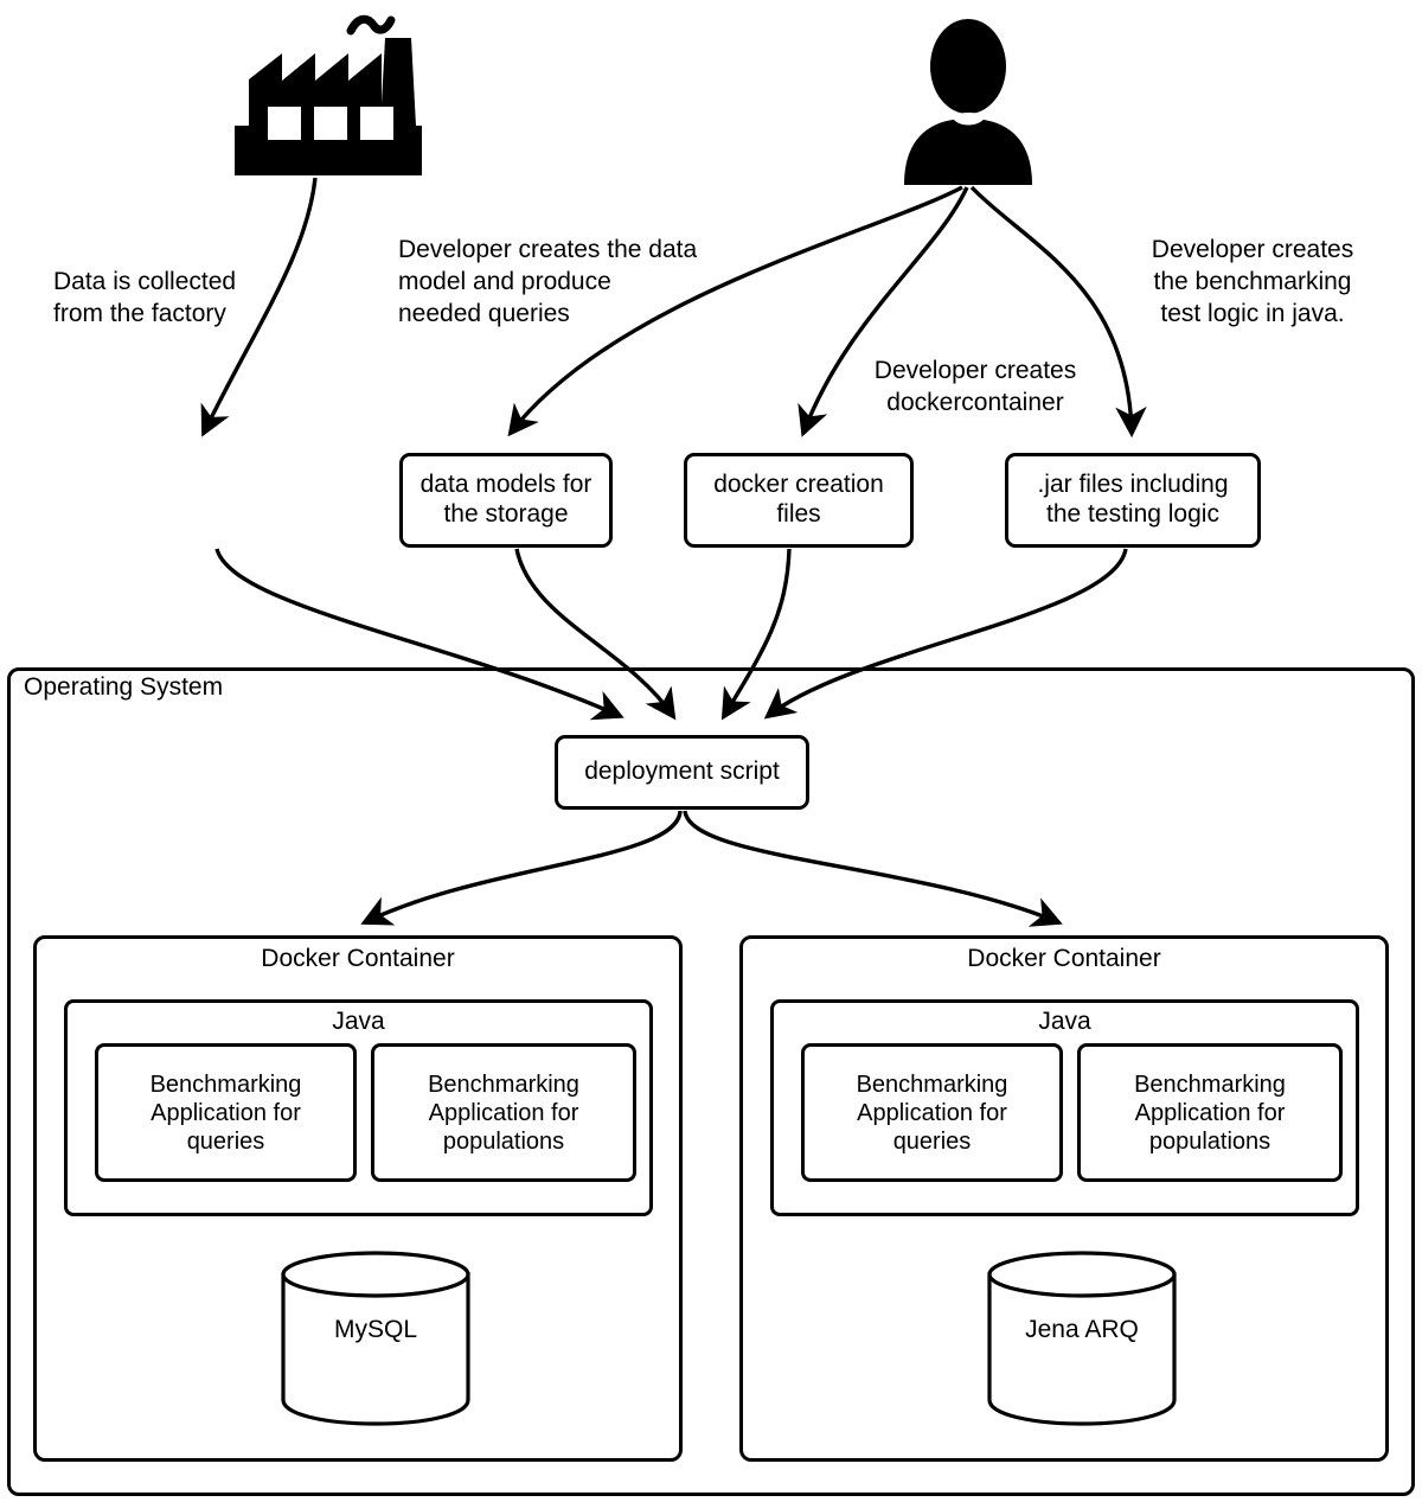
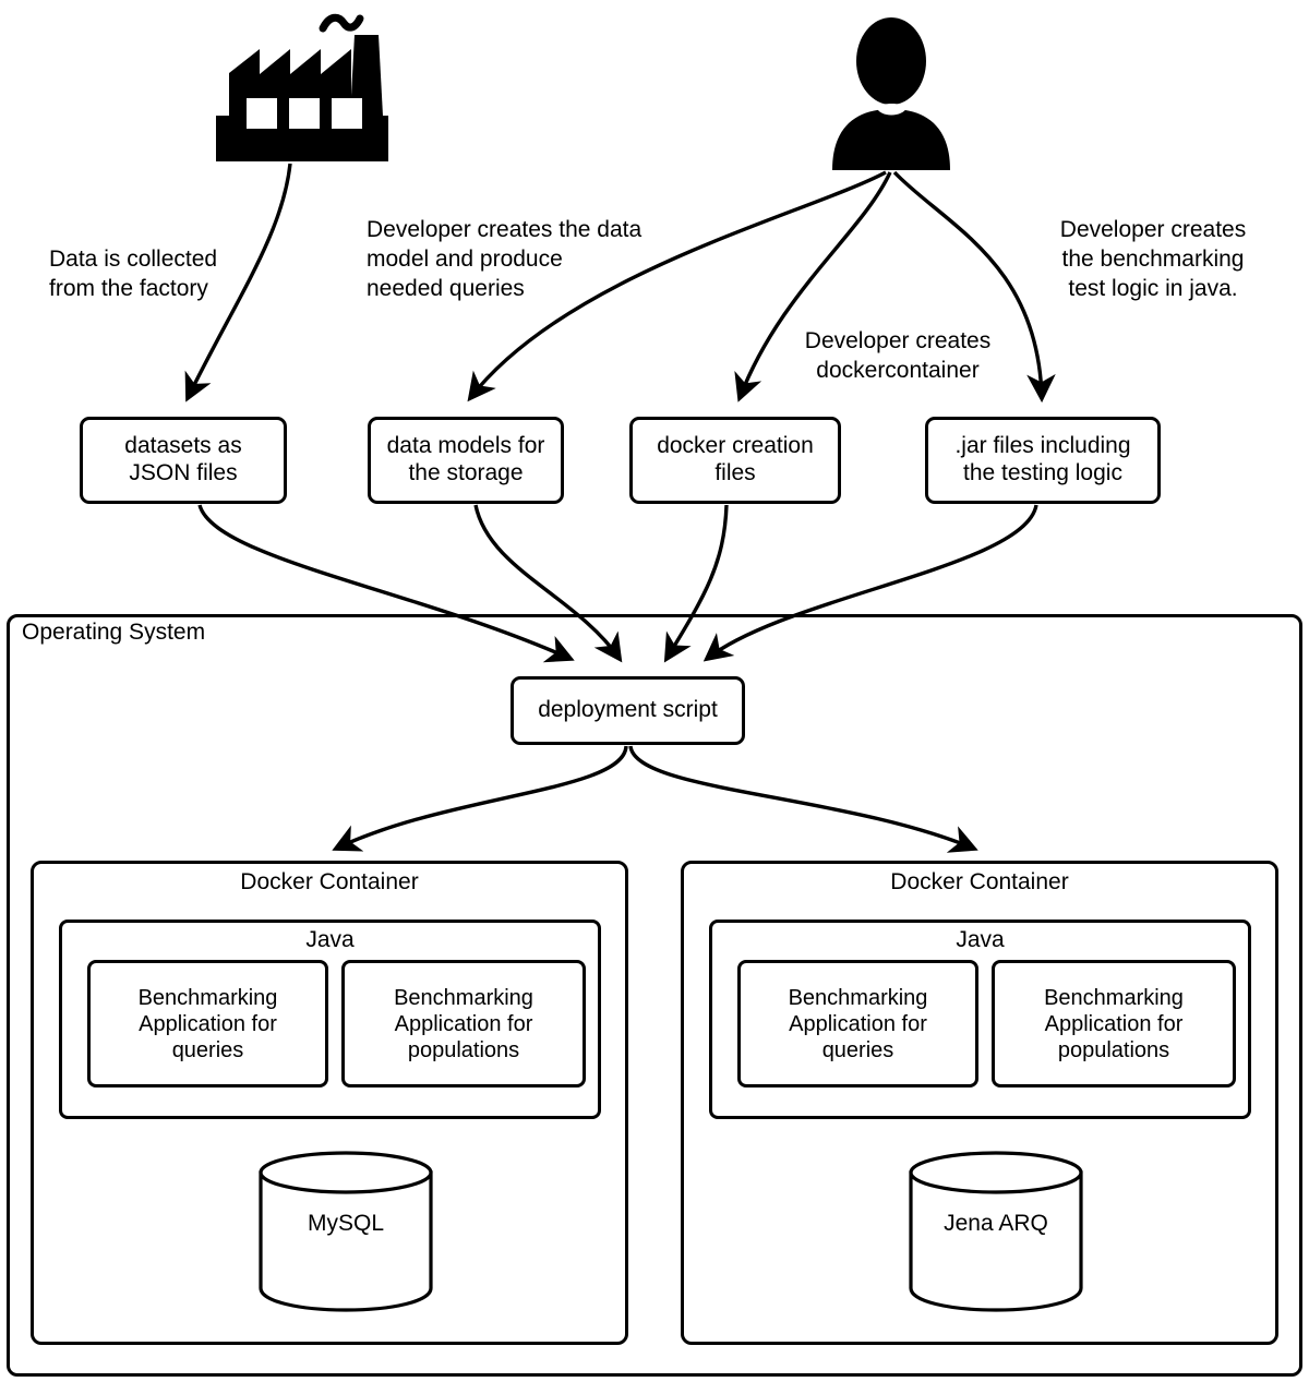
  Data is collected
  from the factory
  Developer creates the data
  model and produce
  needed queries
  Developer creates
  dockercontainer
  Developer creates
  the benchmarking
  test logic in java.
+ datasets as
+ JSON files
  data models for
  the storage
  docker creation
  files
  .jar files including
  the testing logic
  Operating System
  deployment script
  Docker Container
  Java
  Benchmarking
  Application for
  queries
  Benchmarking
  Application for
  populations
  MySQL
  Docker Container
  Java
  Benchmarking
  Application for
  queries
  Benchmarking
  Application for
  populations
  Jena ARQ
